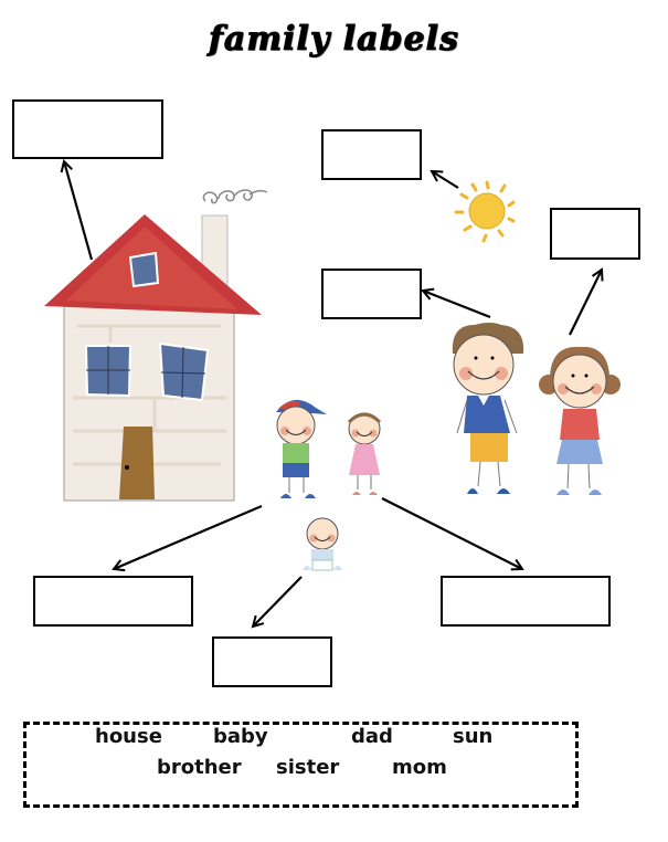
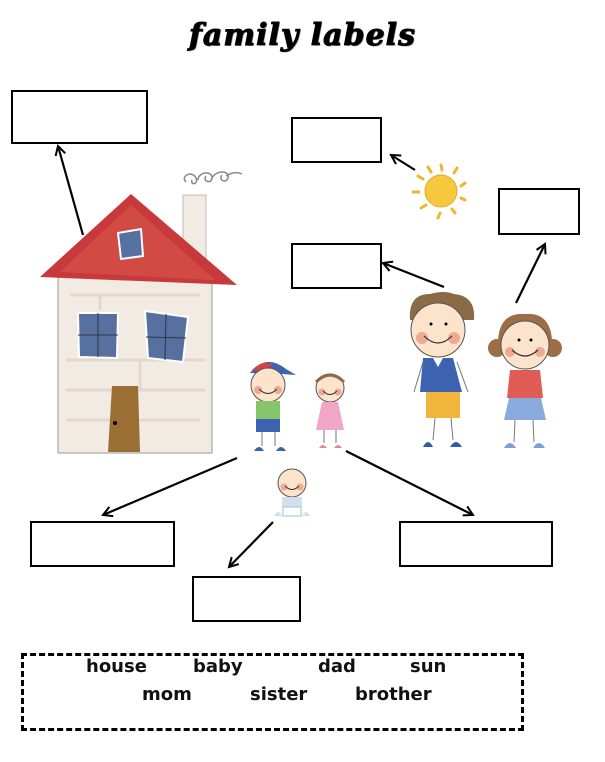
  family labels
  house
  baby
  dad
  sun
- brother
+ mom
  sister
- mom
+ brother
